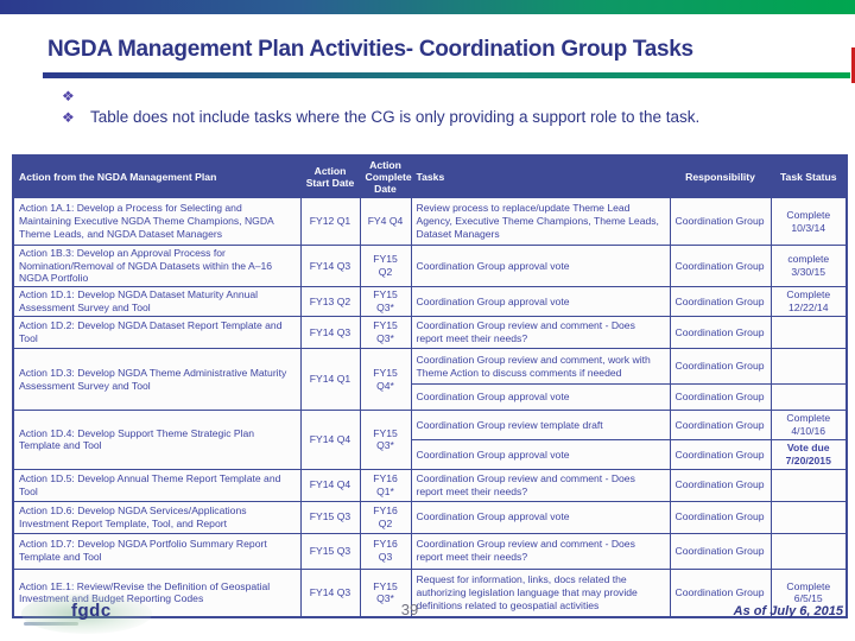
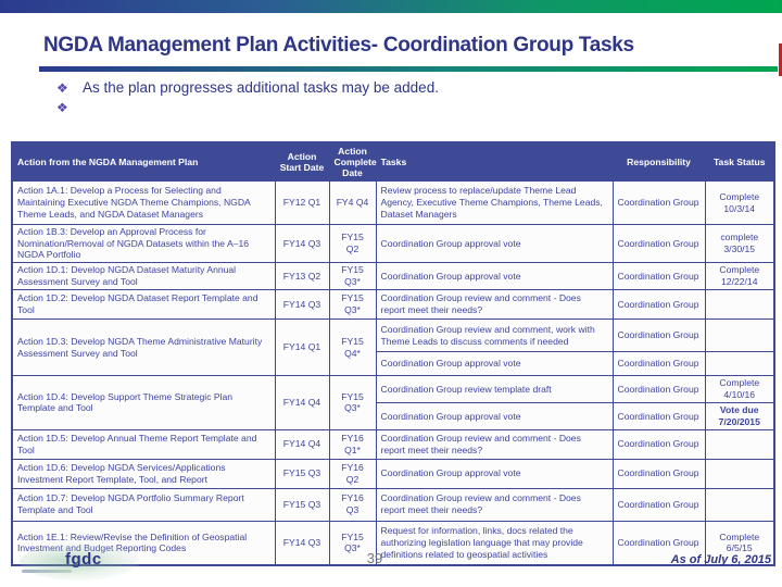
  NGDA Management Plan Activities- Coordination Group Tasks
  ❖
+ As the plan progresses additional tasks may be added.
  ❖
- Table does not include tasks where the CG is only providing a support role to the task.
  Action from the NGDA Management Plan	Action Start Date	Action Complete Date	Tasks	Responsibility	Task Status
  Action 1A.1: Develop a Process for Selecting and Maintaining Executive NGDA Theme Champions, NGDA Theme Leads, and NGDA Dataset Managers	FY12 Q1	FY4 Q4	Review process to replace/update Theme Lead Agency, Executive Theme Champions, Theme Leads, Dataset Managers	Coordination Group	Complete 10/3/14
  Action 1B.3: Develop an Approval Process for Nomination/Removal of NGDA Datasets within the A–16 NGDA Portfolio	FY14 Q3	FY15 Q2	Coordination Group approval vote	Coordination Group	complete 3/30/15
  Action 1D.1: Develop NGDA Dataset Maturity Annual Assessment Survey and Tool	FY13 Q2	FY15 Q3*	Coordination Group approval vote	Coordination Group	Complete 12/22/14
  Action 1D.2: Develop NGDA Dataset Report Template and Tool	FY14 Q3	FY15 Q3*	Coordination Group review and comment - Does report meet their needs?	Coordination Group
- Action 1D.3: Develop NGDA Theme Administrative Maturity Assessment Survey and Tool	FY14 Q1	FY15 Q4*	Coordination Group review and comment, work with Theme Action to discuss comments if needed	Coordination Group
+ Action 1D.3: Develop NGDA Theme Administrative Maturity Assessment Survey and Tool	FY14 Q1	FY15 Q4*	Coordination Group review and comment, work with Theme Leads to discuss comments if needed	Coordination Group
  Coordination Group approval vote	Coordination Group
  Action 1D.4: Develop Support Theme Strategic Plan Template and Tool	FY14 Q4	FY15 Q3*	Coordination Group review template draft	Coordination Group	Complete 4/10/16
  Coordination Group approval vote	Coordination Group	Vote due 7/20/2015
  Action 1D.5: Develop Annual Theme Report Template and Tool	FY14 Q4	FY16 Q1*	Coordination Group review and comment - Does report meet their needs?	Coordination Group
  Action 1D.6: Develop NGDA Services/Applications Investment Report Template, Tool, and Report	FY15 Q3	FY16 Q2	Coordination Group approval vote	Coordination Group
  Action 1D.7: Develop NGDA Portfolio Summary Report Template and Tool	FY15 Q3	FY16 Q3	Coordination Group review and comment - Does report meet their needs?	Coordination Group
  Action 1E.1: Review/Revise the Definition of Geospatial Inveeporting Codes	FY14 Q3	FY15 Q3*	Request for information, links, docs related the authorizing legislation language that may provide definitions related to geospatial activities	Coordination Group	Complete 6/5/15
  fgdc
  39
  As of July 6, 2015
